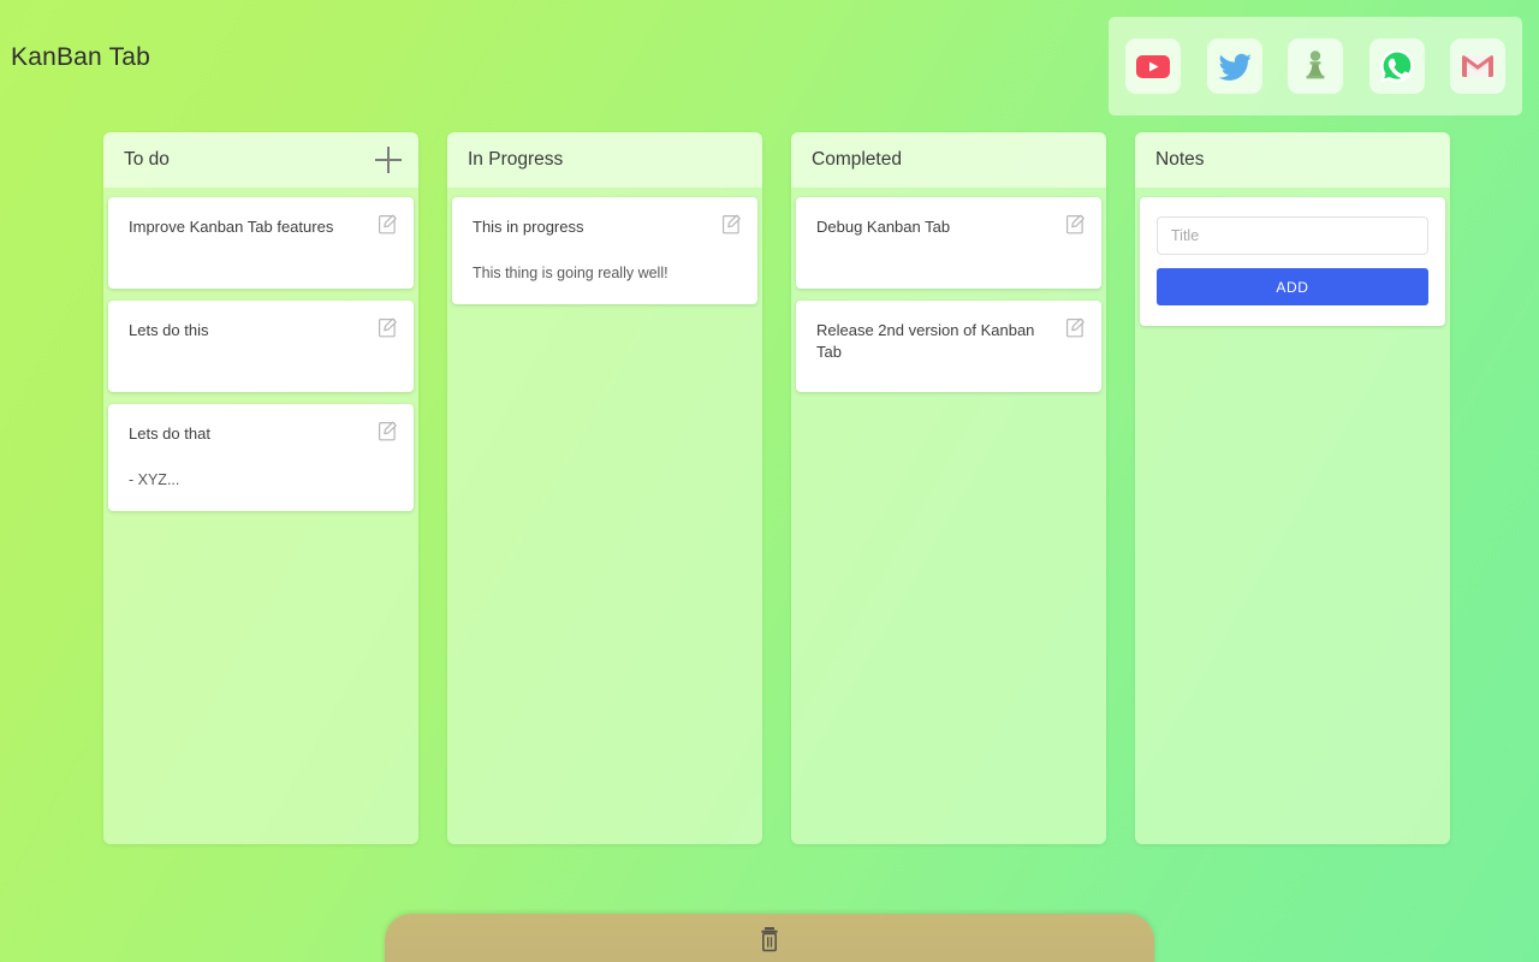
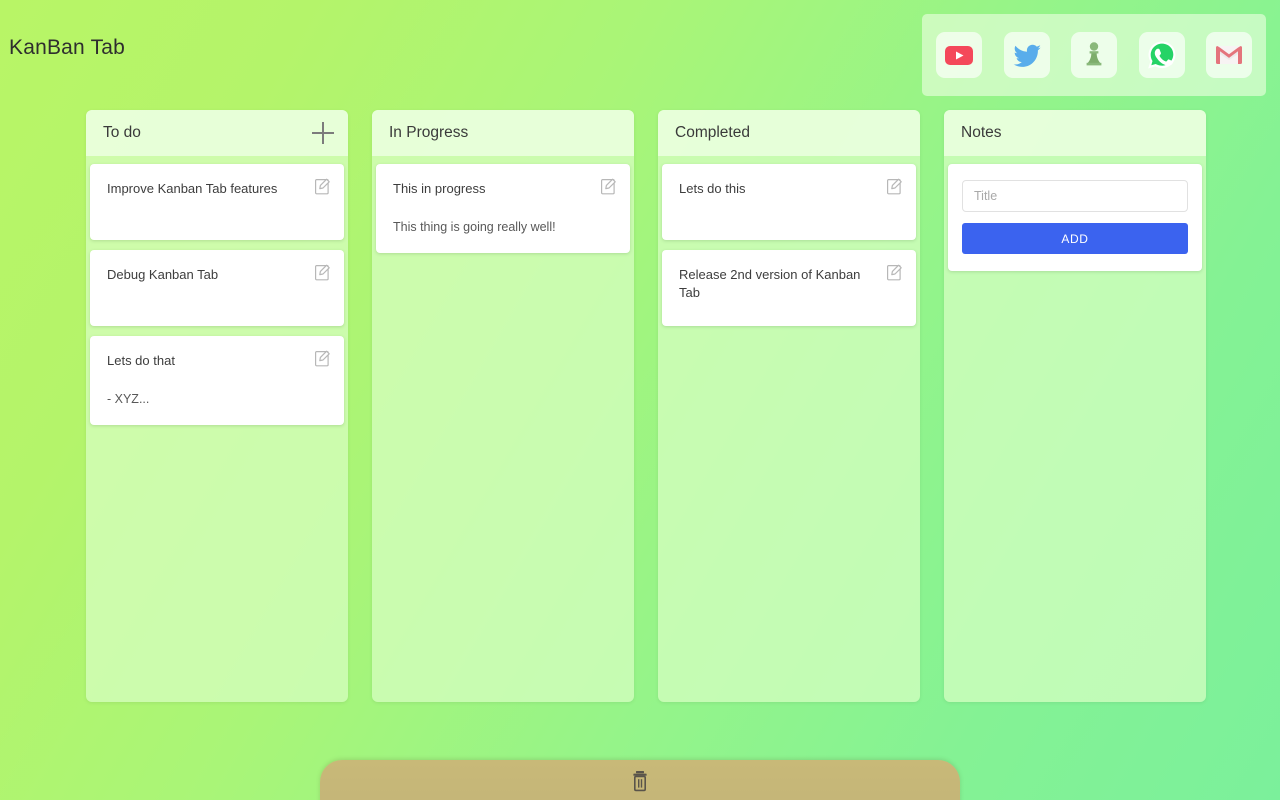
  KanBan Tab
  To do
  Improve Kanban Tab features
- Lets do this
+ Debug Kanban Tab
  Lets do that
  - XYZ...
  In Progress
  This in progress
  This thing is going really well!
  Completed
- Debug Kanban Tab
+ Lets do this
  Release 2nd version of Kanban Tab
  Notes
  Title
  ADD
